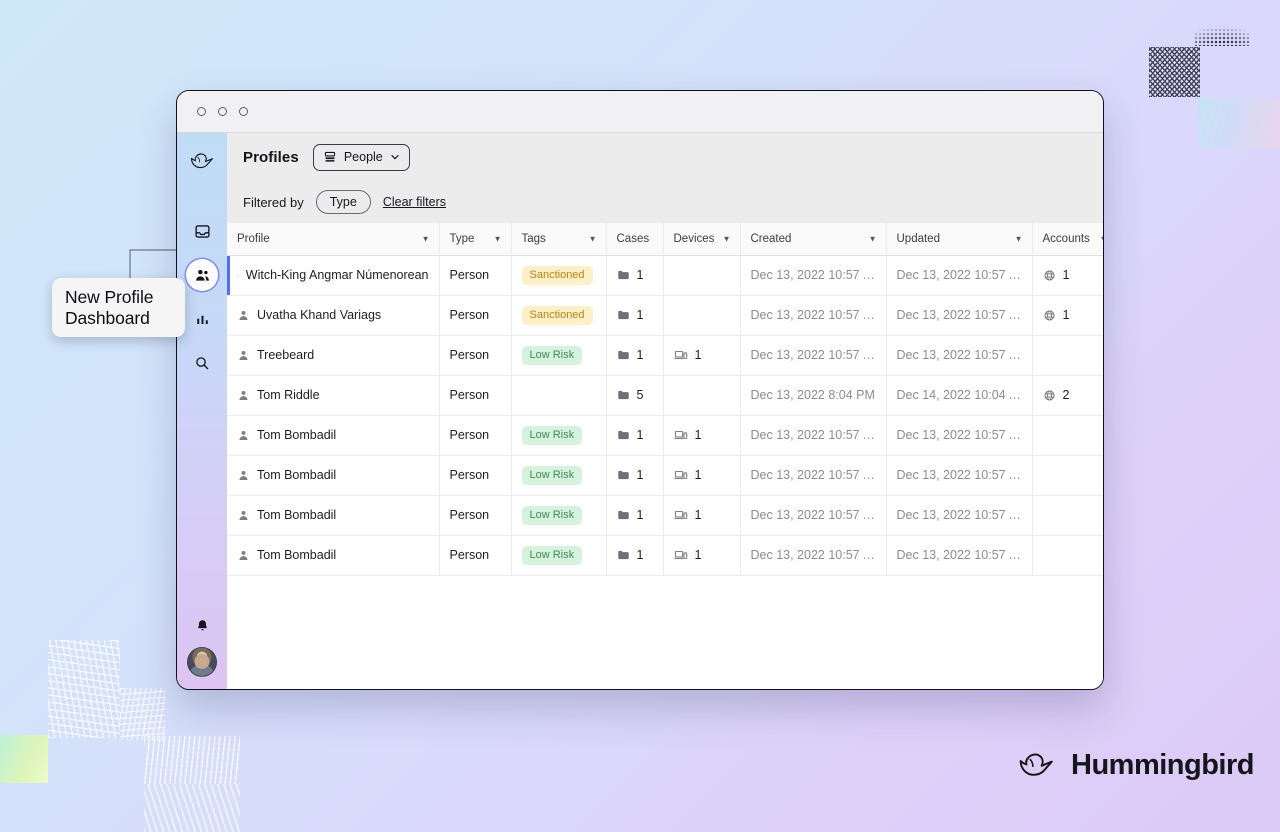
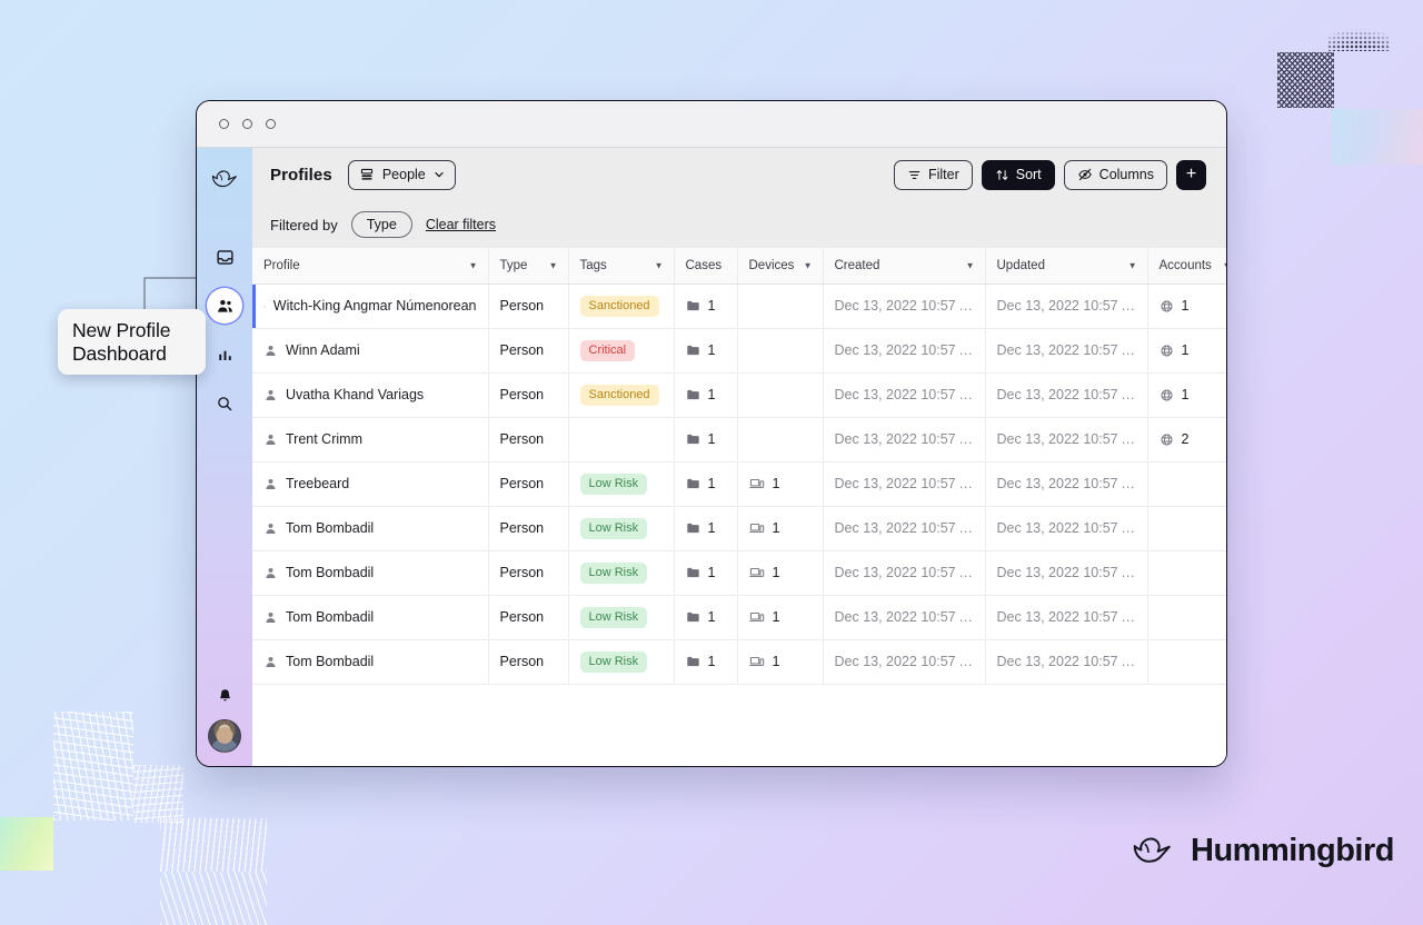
  Profiles
  People
+ Filter
+ Sort
+ Columns
+ +
  Filtered by
  Type
  Clear filters
  Profile ▼	Type ▼	Tags ▼	Cases	Devices ▼	Created ▼	Updated ▼	Accounts
  Witch-King Angmar Númenorean	Person	Sanctioned	1		Dec 13, 2022 10:57 AM	Dec 13, 2022 10:57 AM	1
+ Winn Adami	Person	Critical	1		Dec 13, 2022 10:57 AM	Dec 13, 2022 10:57 AM	1
  Uvatha Khand Variags	Person	Sanctioned	1		Dec 13, 2022 10:57 AM	Dec 13, 2022 10:57 AM	1
+ Trent Crimm	Person		1		Dec 13, 2022 10:57 AM	Dec 13, 2022 10:57 AM	2
  Treebeard	Person	Low Risk	1	1	Dec 13, 2022 10:57 AM	Dec 13, 2022 10:57 AM
- Tom Riddle	Person		5		Dec 13, 2022 8:04 PM	Dec 14, 2022 10:04 AM	2
  Tom Bombadil	Person	Low Risk	1	1	Dec 13, 2022 10:57 AM	Dec 13, 2022 10:57 AM
  Tom Bombadil	Person	Low Risk	1	1	Dec 13, 2022 10:57 AM	Dec 13, 2022 10:57 AM
  Tom Bombadil	Person	Low Risk	1	1	Dec 13, 2022 10:57 AM	Dec 13, 2022 10:57 AM
  Tom Bombadil	Person	Low Risk	1	1	Dec 13, 2022 10:57 AM	Dec 13, 2022 10:57 AM
  New Profile Dashboard
  Hummingbird
